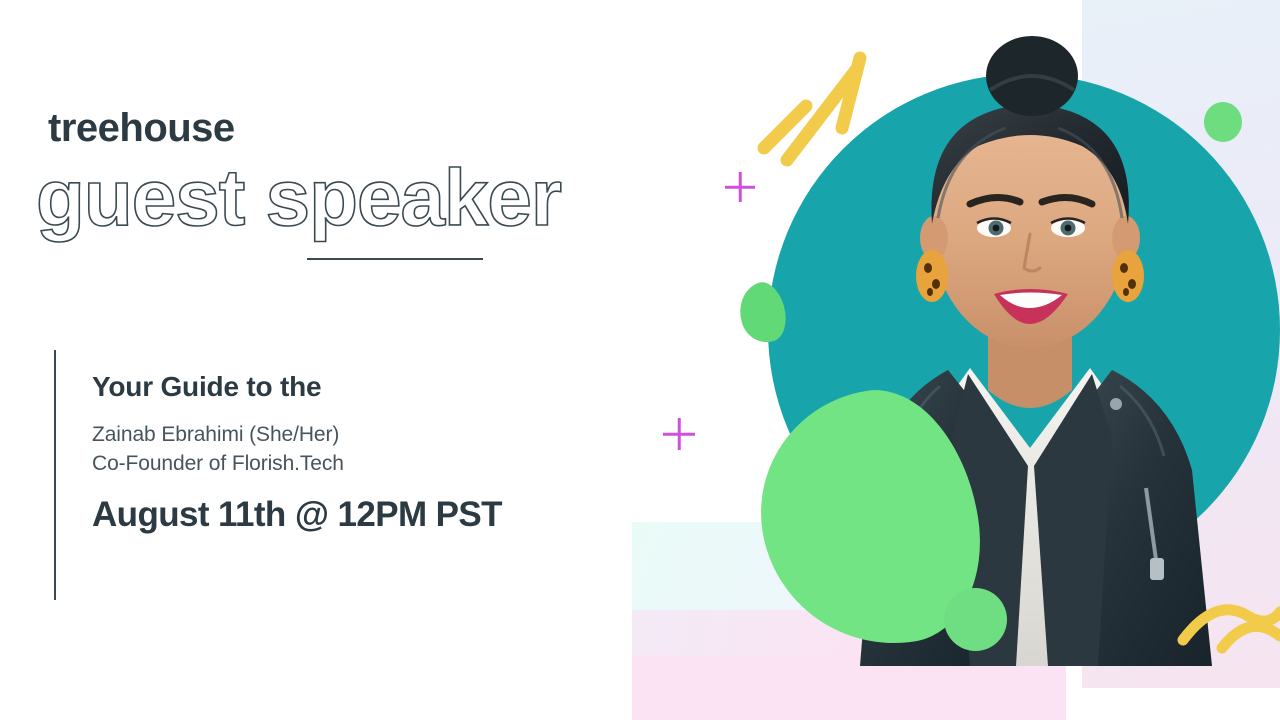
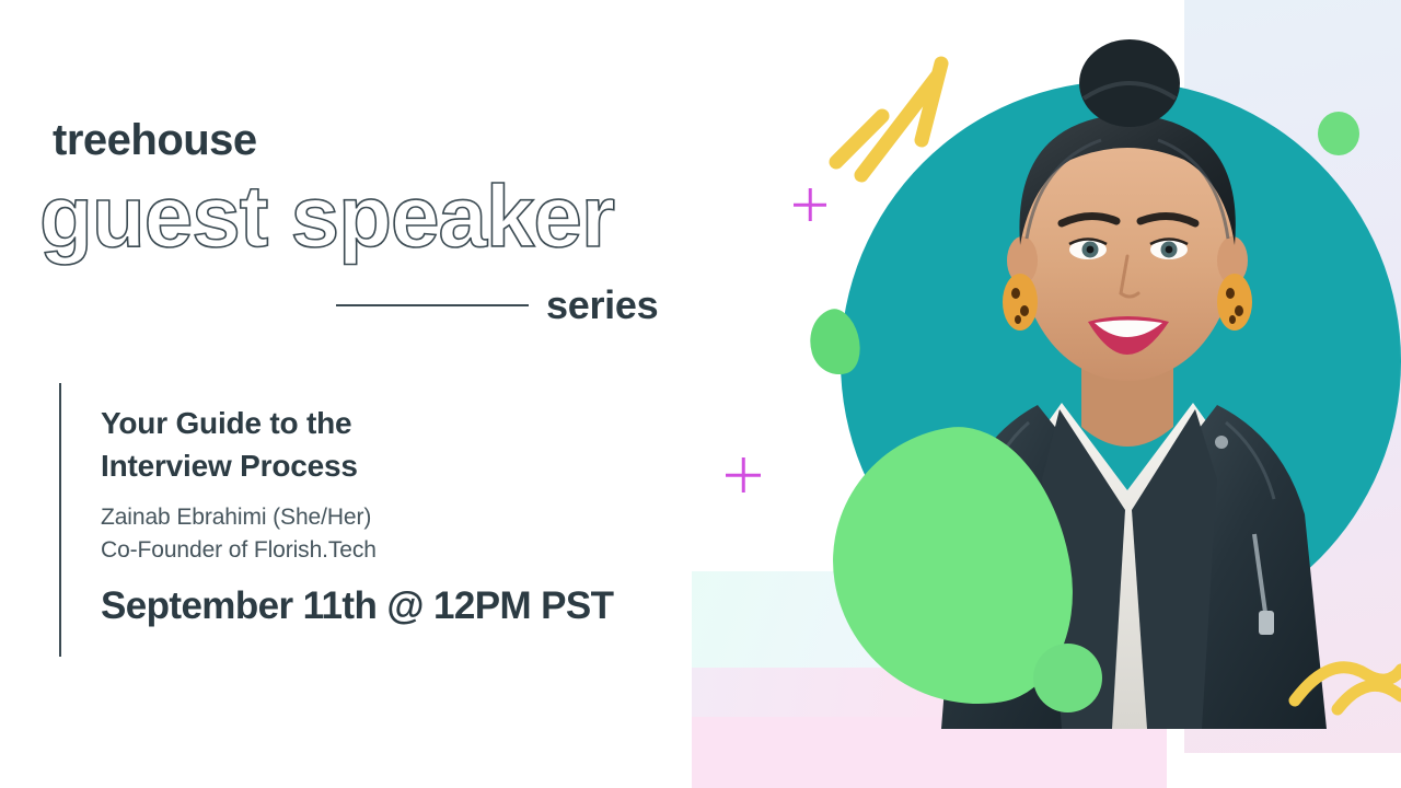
  treehouse
  guest speaker
+ series
  Your Guide to the
+ Interview Process
  Zainab Ebrahimi (She/Her)
  Co-Founder of Florish.Tech
- August 11th @ 12PM PST
+ September 11th @ 12PM PST
